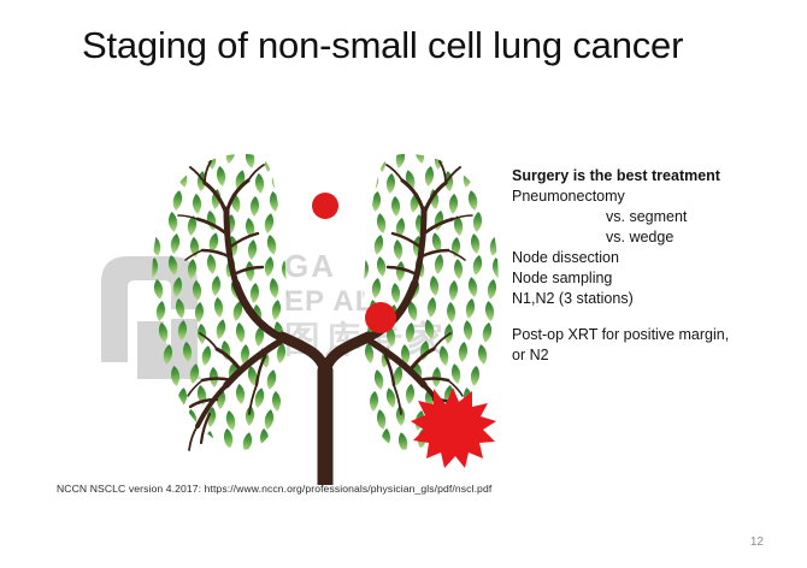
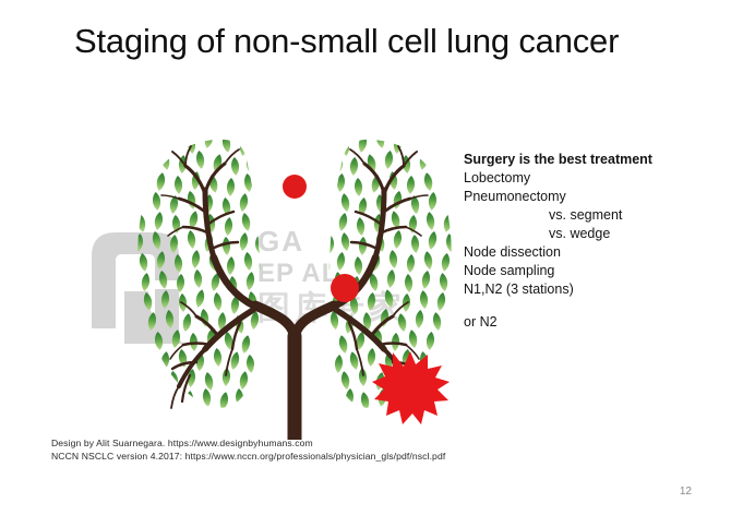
  Staging of non-small cell lung cancer
  GA
  EP AL
  图库专家
  Surgery is the best treatment
+ Lobectomy
  Pneumonectomy
  vs. segment
  vs. wedge
  Node dissection
  Node sampling
  N1,N2 (3 stations)
- Post-op XRT for positive margin,
  or N2
+ Design by Alit Suarnegara. https://www.designbyhumans.com
  NCCN NSCLC version 4.2017: https://www.nccn.org/professionals/physician_gls/pdf/nscl.pdf
  12
